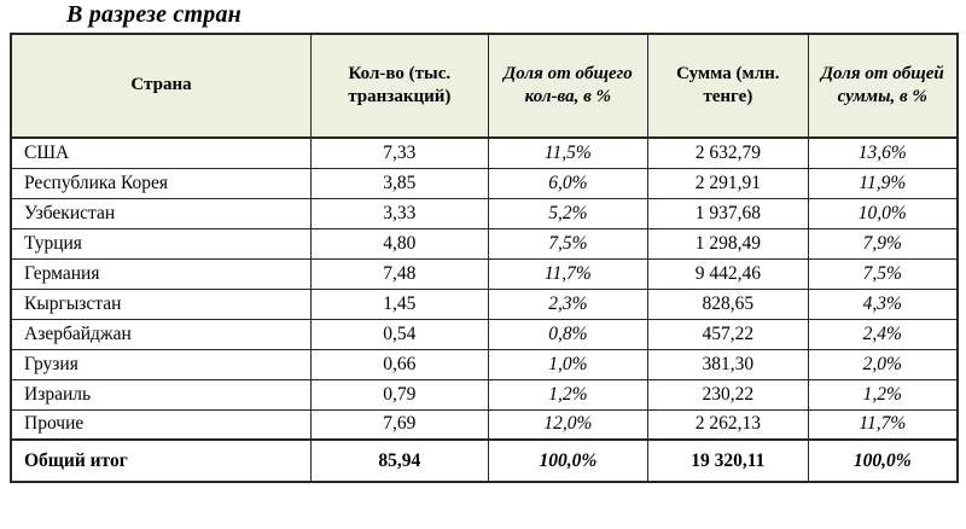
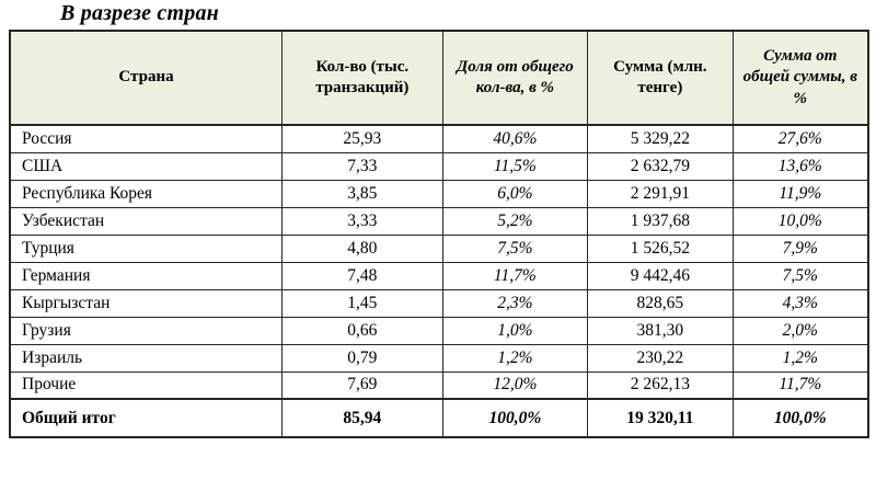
  В разрезе стран
- Страна	Кол-во (тыс. транзакций)	Доля от общего кол-ва, в %	Сумма (млн. тенге)	Доля от общей суммы, в %
+ Страна	Кол-во (тыс. транзакций)	Доля от общего кол-ва, в %	Сумма (млн. тенге)	Сумма от общей суммы, в %
+ Россия	25,93	40,6%	5 329,22	27,6%
  США	7,33	11,5%	2 632,79	13,6%
  Республика Корея	3,85	6,0%	2 291,91	11,9%
  Узбекистан	3,33	5,2%	1 937,68	10,0%
- Турция	4,80	7,5%	1 298,49	7,9%
+ Турция	4,80	7,5%	1 526,52	7,9%
  Германия	7,48	11,7%	9 442,46	7,5%
  Кыргызстан	1,45	2,3%	828,65	4,3%
- Азербайджан	0,54	0,8%	457,22	2,4%
  Грузия	0,66	1,0%	381,30	2,0%
  Израиль	0,79	1,2%	230,22	1,2%
  Прочие	7,69	12,0%	2 262,13	11,7%
  Общий итог	85,94	100,0%	19 320,11	100,0%
